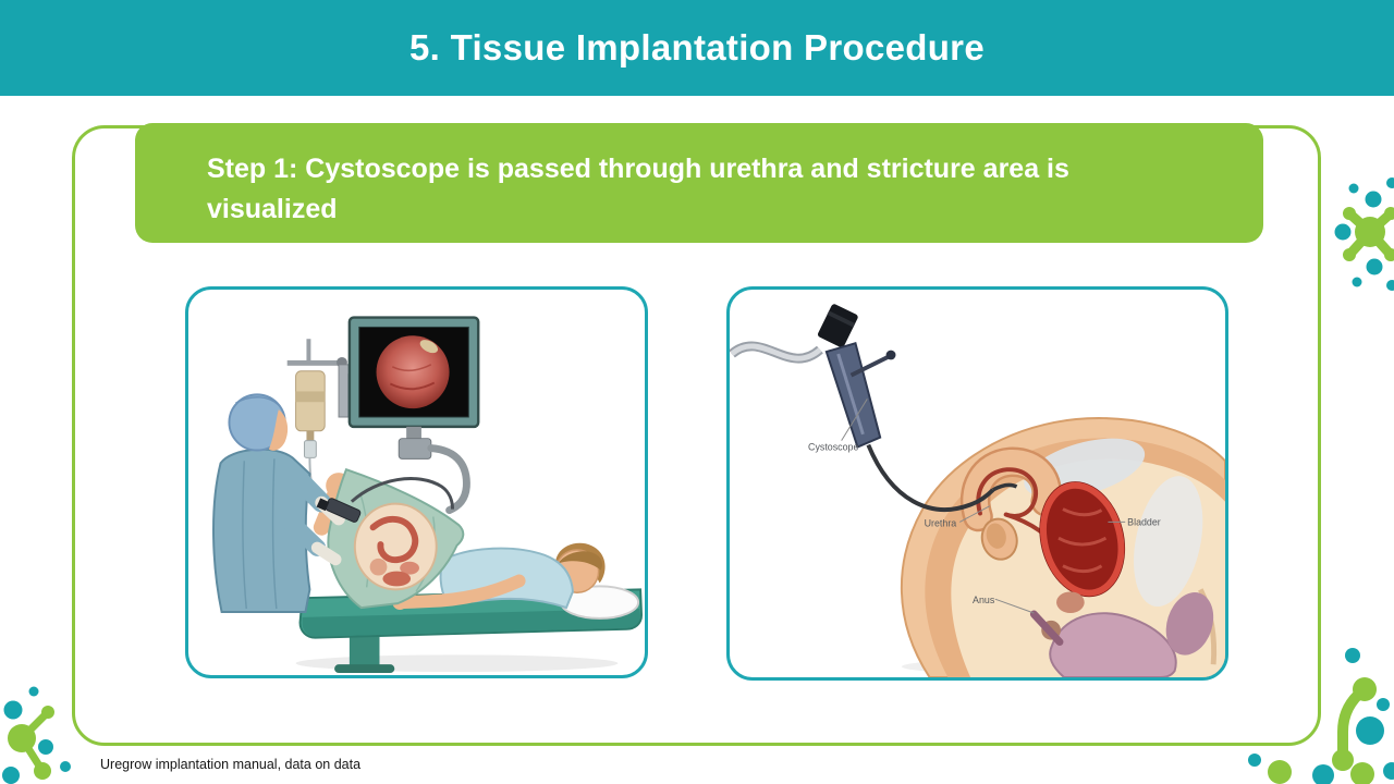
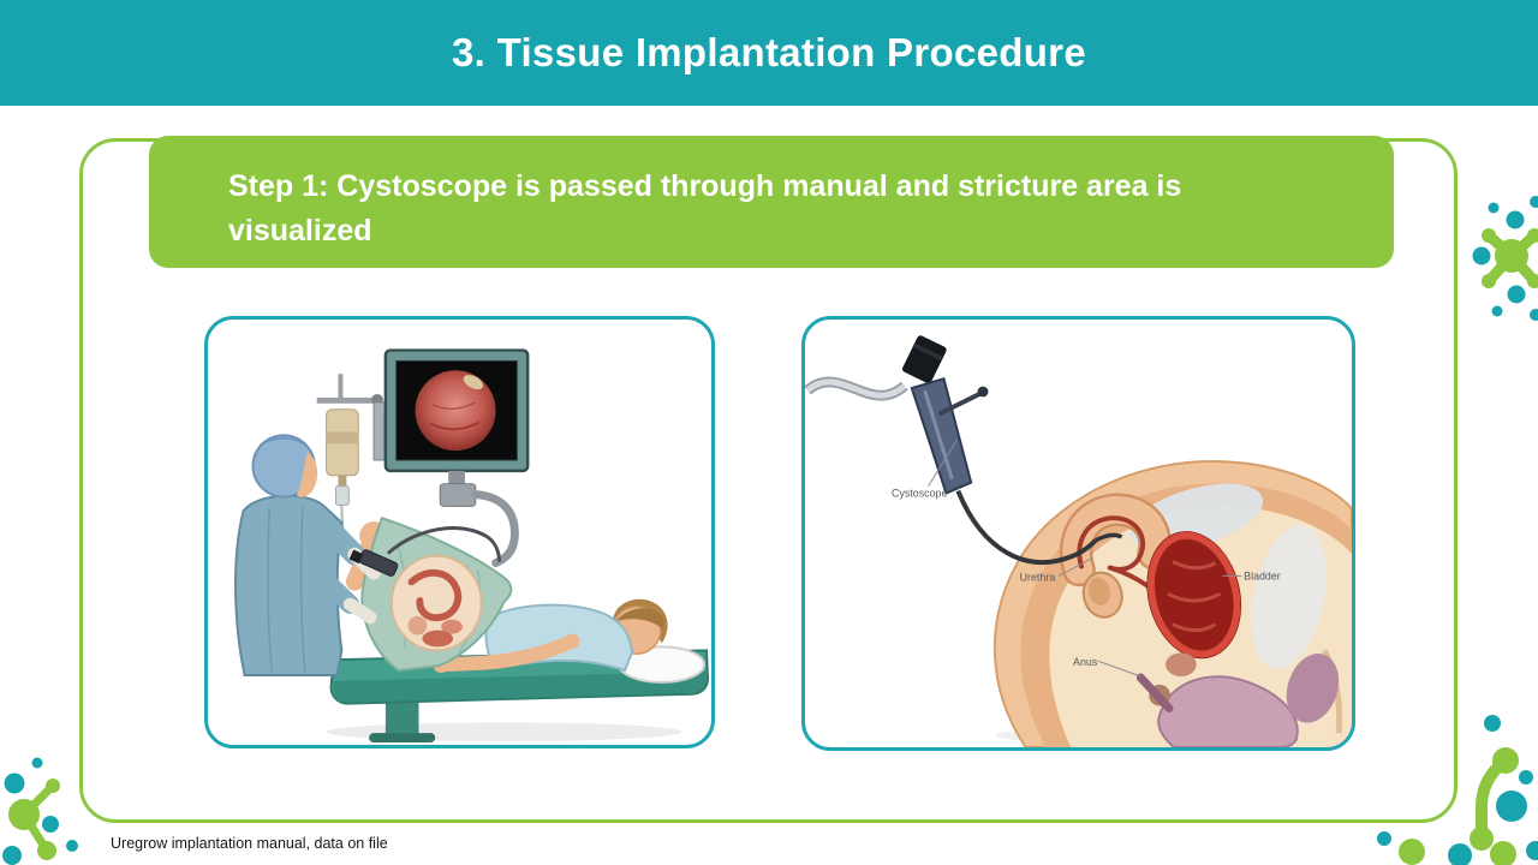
- 5. Tissue Implantation Procedure
+ 3. Tissue Implantation Procedure
- Step 1: Cystoscope is passed through urethra and stricture area is visualized
+ Step 1: Cystoscope is passed through manual and stricture area is visualized
  Cystoscope
  Urethra
  Bladder
  Anus
- Uregrow implantation manual, data on data
+ Uregrow implantation manual, data on file
